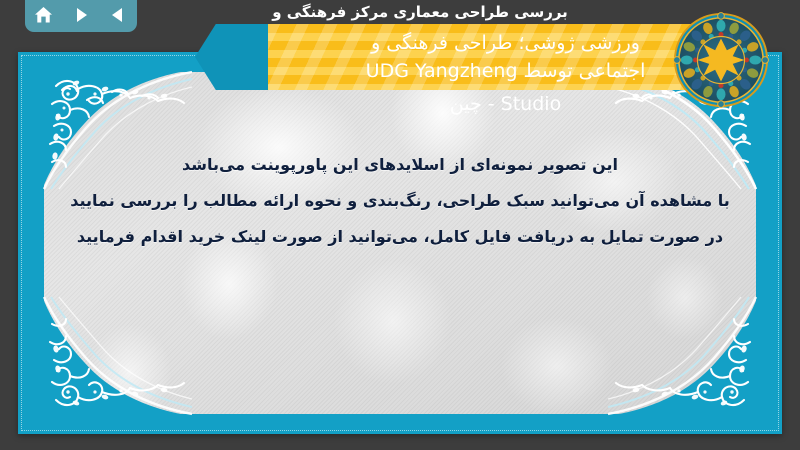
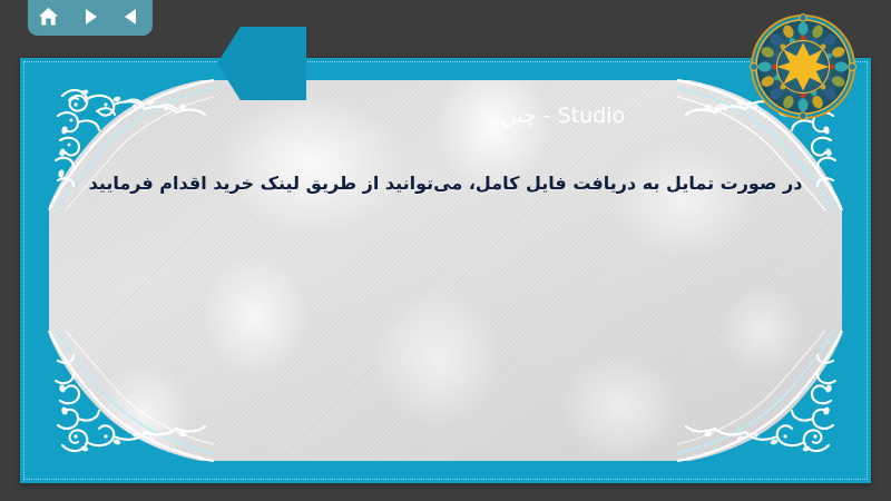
- بررسی طراحی معماری مرکز فرهنگی و
- ورزشی ژوشی؛ طراحی فرهنگی و
- اجتماعی توسط UDG Yangzheng
  Studio - چ
- این تصویر نمونه‌ای از اسلایدهای این پاورپوینت می‌باشد
- با مشاهده آن می‌توانید سبک طراحی، رنگبندی و نحوه ارائه مطالب را بررسی نمایید
- در صورت تمایل به دریافت فایل کامل، می‌توانید از صورت لینک خرید اقدام فرمایید
+ در صورت تمایل به دریافت فایل کامل، می‌توانید از طریق لینک خرید اقدام فرمایید
